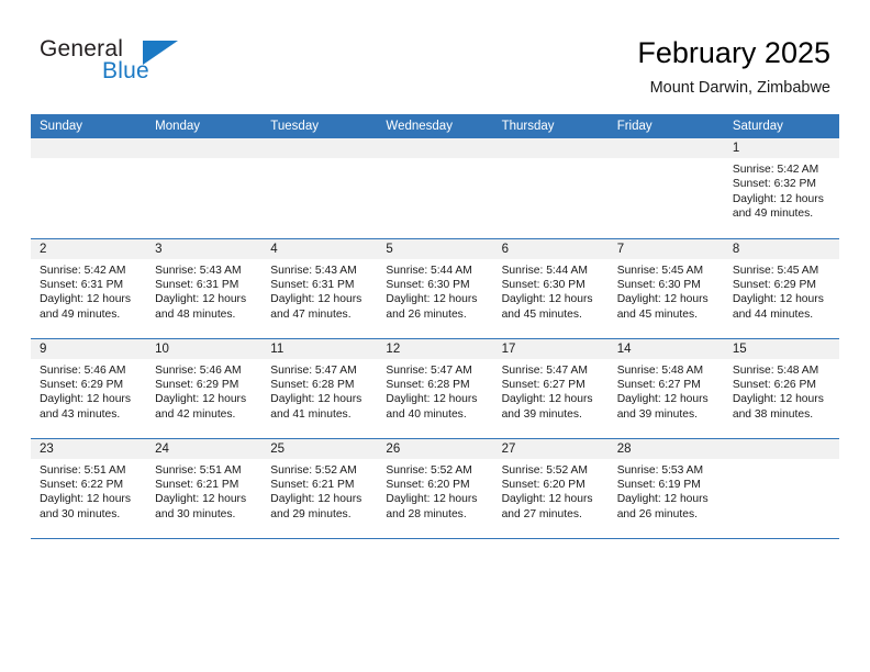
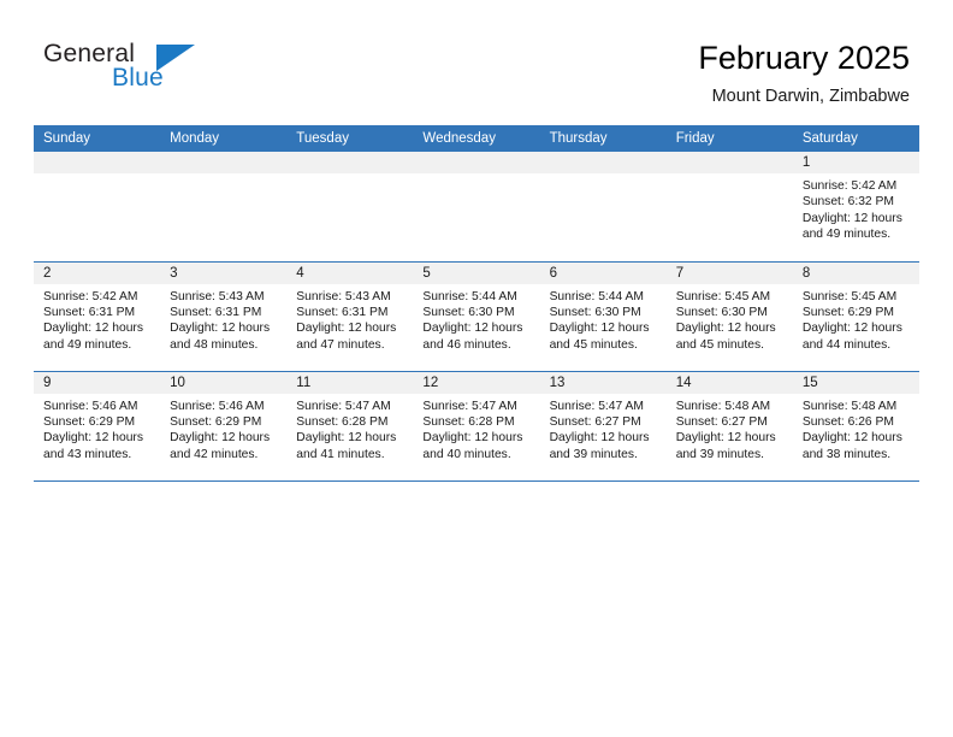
  General
  Blue
  February 2025
  Mount Darwin, Zimbabwe
  Sunday	Monday	Tuesday	Wednesday	Thursday	Friday	Saturday
  						1Sunrise: 5:42 AMSunset: 6:32 PMDaylight: 12 hours and 49 minutes.
- 2Sunrise: 5:42 AMSunset: 6:31 PMDaylight: 12 hours and 49 minutes.	3Sunrise: 5:43 AMSunset: 6:31 PMDaylight: 12 hours and 48 minutes.	4Sunrise: 5:43 AMSunset: 6:31 PMDaylight: 12 hours and 47 minutes.	5Sunrise: 5:44 AMSunset: 6:30 PMDaylight: 12 hours and 26 minutes.	6Sunrise: 5:44 AMSunset: 6:30 PMDaylight: 12 hours and 45 minutes.	7Sunrise: 5:45 AMSunset: 6:30 PMDaylight: 12 hours and 45 minutes.	8Sunrise: 5:45 AMSunset: 6:29 PMDaylight: 12 hours and 44 minutes.
+ 2Sunrise: 5:42 AMSunset: 6:31 PMDaylight: 12 hours and 49 minutes.	3Sunrise: 5:43 AMSunset: 6:31 PMDaylight: 12 hours and 48 minutes.	4Sunrise: 5:43 AMSunset: 6:31 PMDaylight: 12 hours and 47 minutes.	5Sunrise: 5:44 AMSunset: 6:30 PMDaylight: 12 hours and 46 minutes.	6Sunrise: 5:44 AMSunset: 6:30 PMDaylight: 12 hours and 45 minutes.	7Sunrise: 5:45 AMSunset: 6:30 PMDaylight: 12 hours and 45 minutes.	8Sunrise: 5:45 AMSunset: 6:29 PMDaylight: 12 hours and 44 minutes.
- 9Sunrise: 5:46 AMSunset: 6:29 PMDaylight: 12 hours and 43 minutes.	10Sunrise: 5:46 AMSunset: 6:29 PMDaylight: 12 hours and 42 minutes.	11Sunrise: 5:47 AMSunset: 6:28 PMDaylight: 12 hours and 41 minutes.	12Sunrise: 5:47 AMSunset: 6:28 PMDaylight: 12 hours and 40 minutes.	17Sunrise: 5:47 AMSunset: 6:27 PMDaylight: 12 hours and 39 minutes.	14Sunrise: 5:48 AMSunset: 6:27 PMDaylight: 12 hours and 39 minutes.	15Sunrise: 5:48 AMSunset: 6:26 PMDaylight: 12 hours and 38 minutes.
+ 9Sunrise: 5:46 AMSunset: 6:29 PMDaylight: 12 hours and 43 minutes.	10Sunrise: 5:46 AMSunset: 6:29 PMDaylight: 12 hours and 42 minutes.	11Sunrise: 5:47 AMSunset: 6:28 PMDaylight: 12 hours and 41 minutes.	12Sunrise: 5:47 AMSunset: 6:28 PMDaylight: 12 hours and 40 minutes.	13Sunrise: 5:47 AMSunset: 6:27 PMDaylight: 12 hours and 39 minutes.	14Sunrise: 5:48 AMSunset: 6:27 PMDaylight: 12 hours and 39 minutes.	15Sunrise: 5:48 AMSunset: 6:26 PMDaylight: 12 hours and 38 minutes.
- 23Sunrise: 5:51 AMSunset: 6:22 PMDaylight: 12 hours and 30 minutes.	24Sunrise: 5:51 AMSunset: 6:21 PMDaylight: 12 hours and 30 minutes.	25Sunrise: 5:52 AMSunset: 6:21 PMDaylight: 12 hours and 29 minutes.	26Sunrise: 5:52 AMSunset: 6:20 PMDaylight: 12 hours and 28 minutes.	27Sunrise: 5:52 AMSunset: 6:20 PMDaylight: 12 hours and 27 minutes.	28Sunrise: 5:53 AMSunset: 6:19 PMDaylight: 12 hours and 26 minutes.
